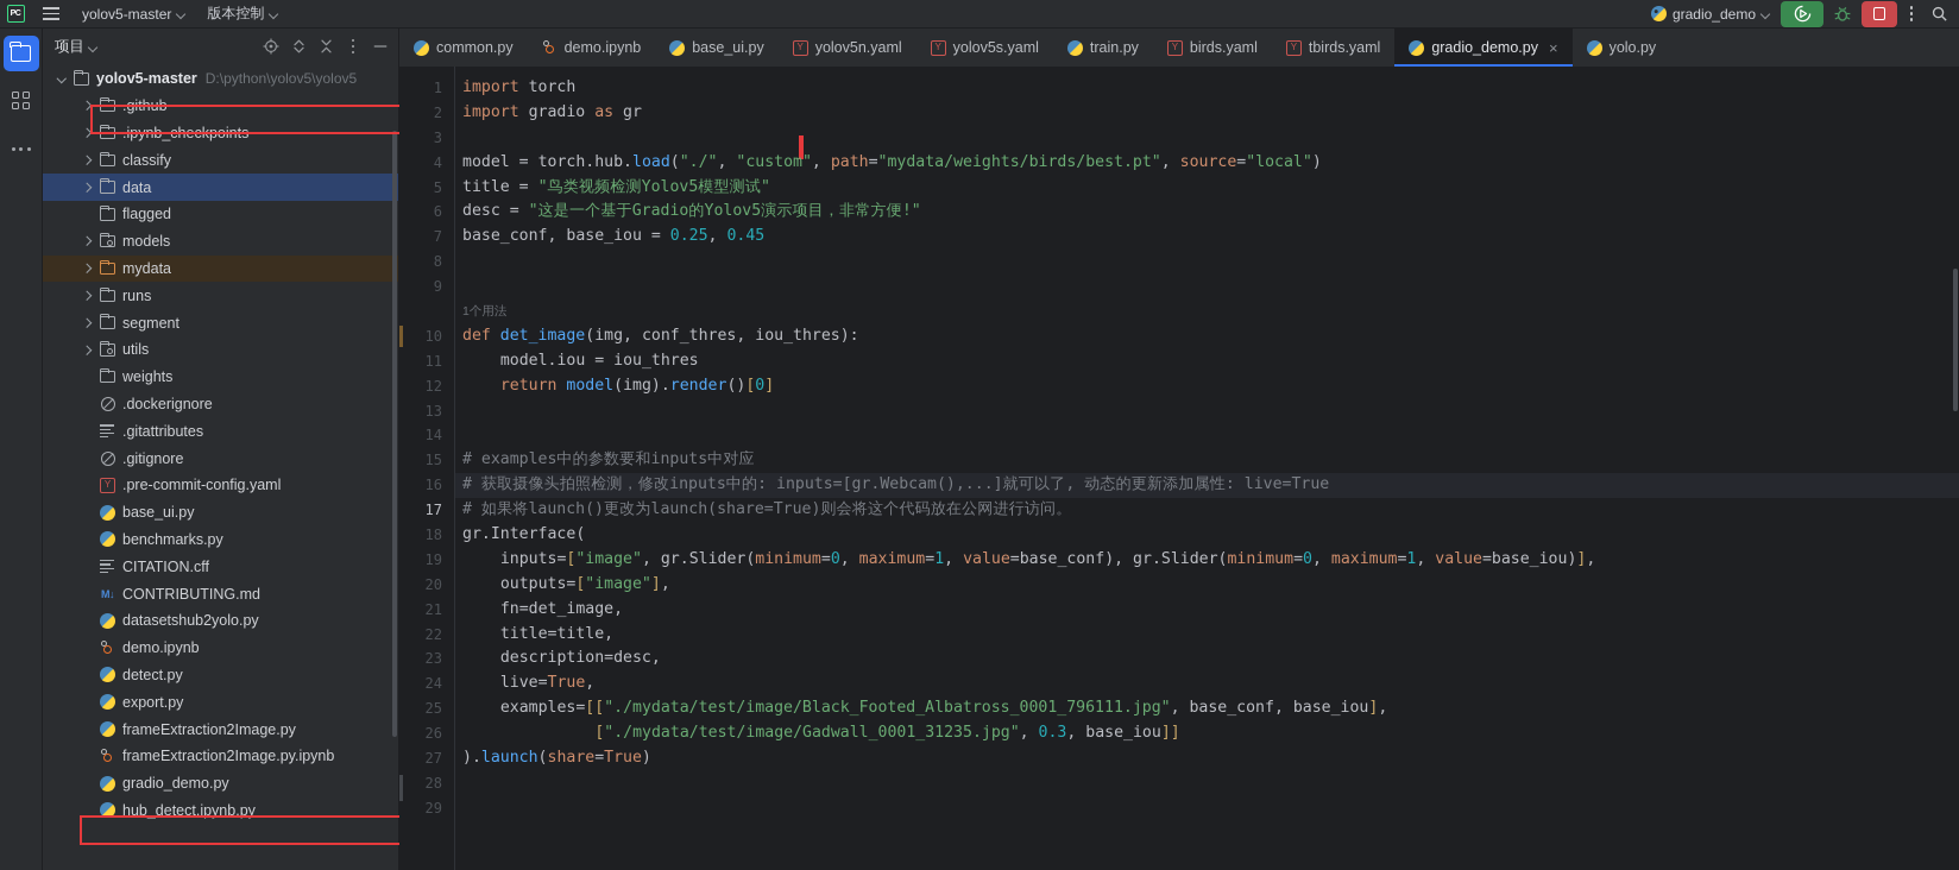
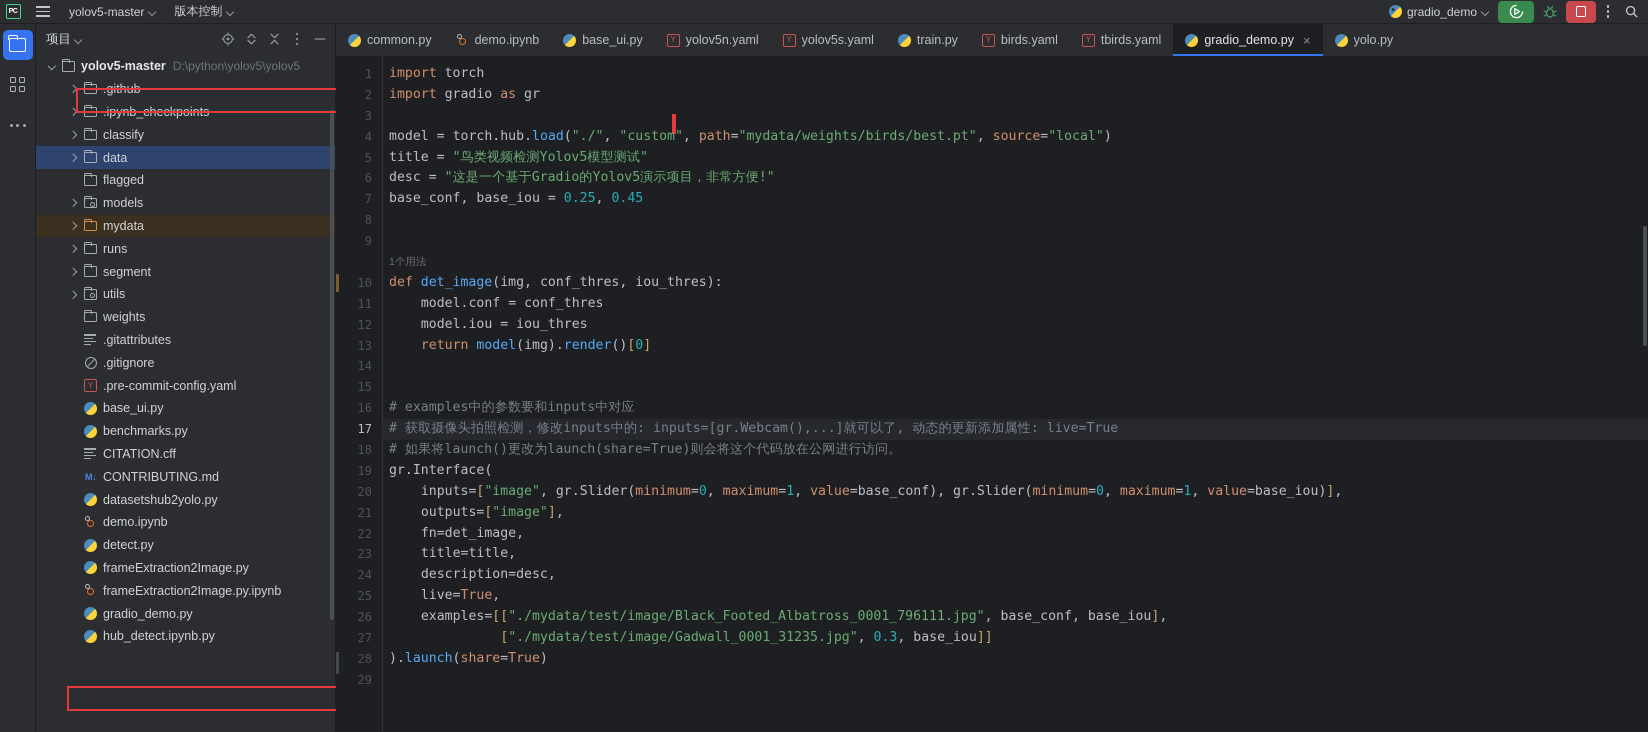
  yolov5-master
  版本控制
  gradio_demo
  项目
  yolov5-master
  D:\python\yolov5\yolov5
  .github
  .ipynb_checkpoints
  classify
  data
  flagged
  models
  mydata
  runs
  segment
  utils
  weights
- .dockerignore
  .gitattributes
  .gitignore
  Y
  .pre-commit-config.yaml
  base_ui.py
  benchmarks.py
  CITATION.cff
  M↓
  CONTRIBUTING.md
  datasetshub2yolo.py
  demo.ipynb
  detect.py
- export.py
  frameExtraction2Image.py
  frameExtraction2Image.py.ipynb
  gradio_demo.py
  hub_detect.ipynb.py
  common.py
  demo.ipynb
  base_ui.py
  Y
  yolov5n.yaml
  Y
  yolov5s.yaml
  train.py
  Y
  birds.yaml
  Y
  tbirds.yaml
  gradio_demo.py
  ×
  yolo.py
  1
  2
  3
  4
  5
  6
  7
  8
  9
  10
  11
  12
  13
  14
  15
  16
  17
  18
  19
  20
  21
  22
  23
  24
  25
  26
  27
  28
  29
  import torch
  import gradio as gr
  model = torch.hub.load("./", "custom", path="mydata/weights/birds/best.pt", source="local")
  title = "鸟类视频检测Yolov5模型测试"
  desc = "这是一个基于Gradio的Yolov5演示项目，非常方便!"
  base_conf, base_iou = 0.25, 0.45
  1个用法
  def det_image(img, conf_thres, iou_thres):
+ model.conf = conf_thres
  model.iou = iou_thres
  return model(img).render()[0]
  # examples中的参数要和inputs中对应
  # 获取摄像头拍照检测，修改inputs中的: inputs=[gr.Webcam(),...]就可以了, 动态的更新添加属性: live=True
  # 如果将launch()更改为launch(share=True)则会将这个代码放在公网进行访问。
  gr.Interface(
  inputs=["image", gr.Slider(minimum=0, maximum=1, value=base_conf), gr.Slider(minimum=0, maximum=1, value=base_iou)],
  outputs=["image"],
  fn=det_image,
  title=title,
  description=desc,
  live=True,
  examples=[["./mydata/test/image/Black_Footed_Albatross_0001_796111.jpg", base_conf, base_iou],
  ["./mydata/test/image/Gadwall_0001_31235.jpg", 0.3, base_iou]]
  ).launch(share=True)
